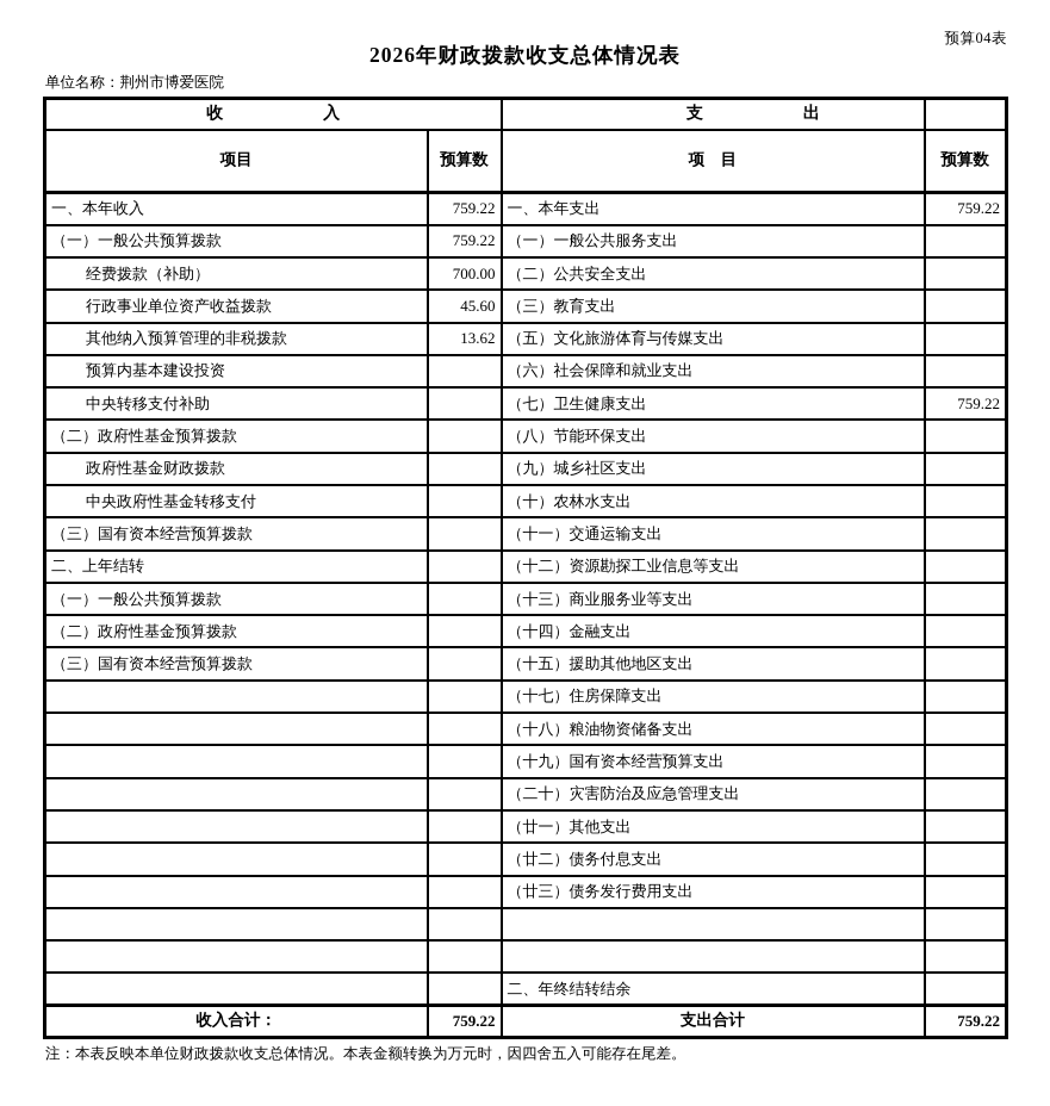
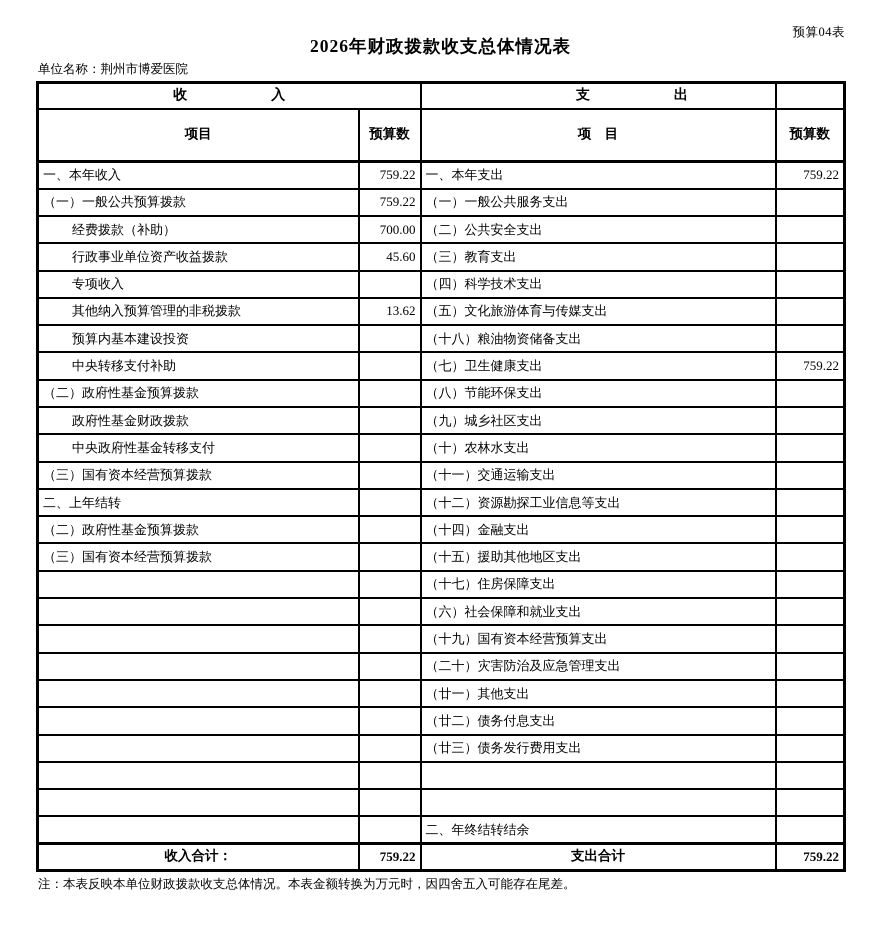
  预算04表
  2026年财政拨款收支总体情况表
  单位名称：荆州市博爱医院
  收 入	支 出
  项目	预算数	项 目	预算数
  一、本年收入	759.22	一、本年支出	759.22
  （一）一般公共预算拨款	759.22	（一）一般公共服务支出
  经费拨款（补助）	700.00	（二）公共安全支出
  行政事业单位资产收益拨款	45.60	（三）教育支出
+ 专项收入		（四）科学技术支出
  其他纳入预算管理的非税拨款	13.62	（五）文化旅游体育与传媒支出
- 预算内基本建设投资		（六）社会保障和就业支出
+ 预算内基本建设投资		（十八）粮油物资储备支出
  中央转移支付补助		（七）卫生健康支出	759.22
  （二）政府性基金预算拨款		（八）节能环保支出
  政府性基金财政拨款		（九）城乡社区支出
  中央政府性基金转移支付		（十）农林水支出
  （三）国有资本经营预算拨款		（十一）交通运输支出
  二、上年结转		（十二）资源勘探工业信息等支出
- （一）一般公共预算拨款		（十三）商业服务业等支出
  （二）政府性基金预算拨款		（十四）金融支出
  （三）国有资本经营预算拨款		（十五）援助其他地区支出
  		（十七）住房保障支出
- 		（十八）粮油物资储备支出
+ 		（六）社会保障和就业支出
  		（十九）国有资本经营预算支出
  		（二十）灾害防治及应急管理支出
  		（廿一）其他支出
  		（廿二）债务付息支出
  		（廿三）债务发行费用支出
  		二、年终结转结余
  收入合计：	759.22	支出合计	759.22
  注：本表反映本单位财政拨款收支总体情况。本表金额转换为万元时，因四舍五入可能存在尾差。
